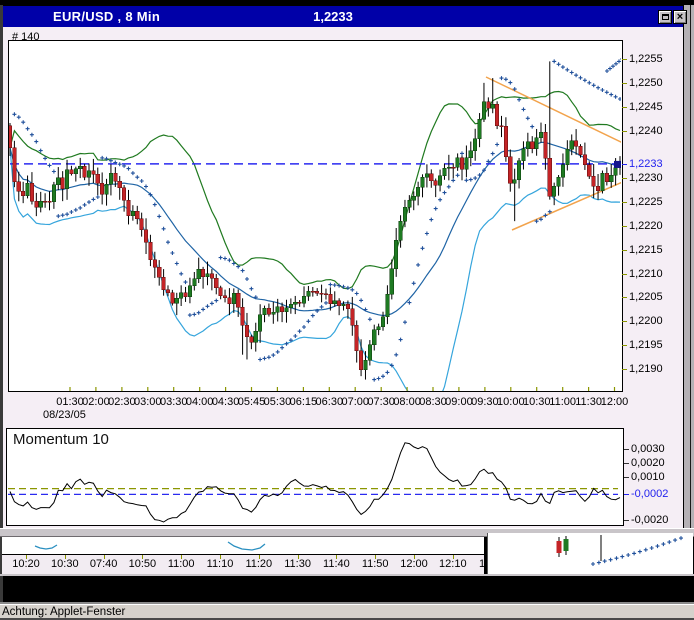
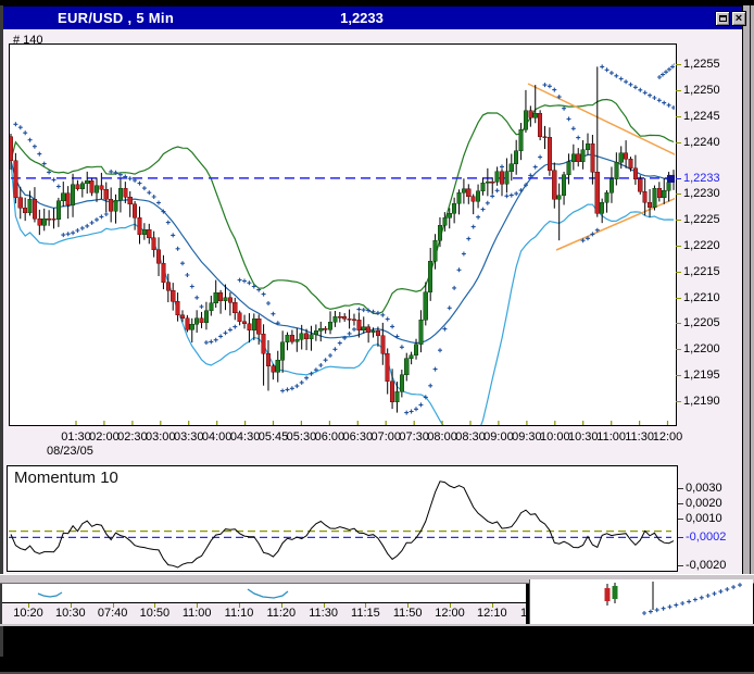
- EUR/USD , 8 Min
+ EUR/USD , 5 Min
  1,2233
  ×
  # 140
  Momentum 10
  1,2255
  1,2250
  1,2245
  1,2240
  1,2230
  1,2225
  1,2220
  1,2215
  1,2210
  1,2205
  1,2200
  1,2195
  1,2190
  1,2233
  01:30
  02:00
  02:30
  03:00
  03:30
  04:00
  04:30
  05:45
  05:30
- 06:15
+ 06:00
  06:30
  07:00
  07:30
  08:00
  08:30
  09:00
  09:30
  10:00
  10:30
  11:00
  11:30
  12:00
  08/23/05
  0,0030
  0,0020
  0,0010
  -0,0020
  -0,0002
  10:20
  10:30
  07:40
  10:50
  11:00
  11:10
  11:20
  11:30
- 11:40
+ 11:15
  11:50
  12:00
  12:10
- Achtung: Applet-Fenster
